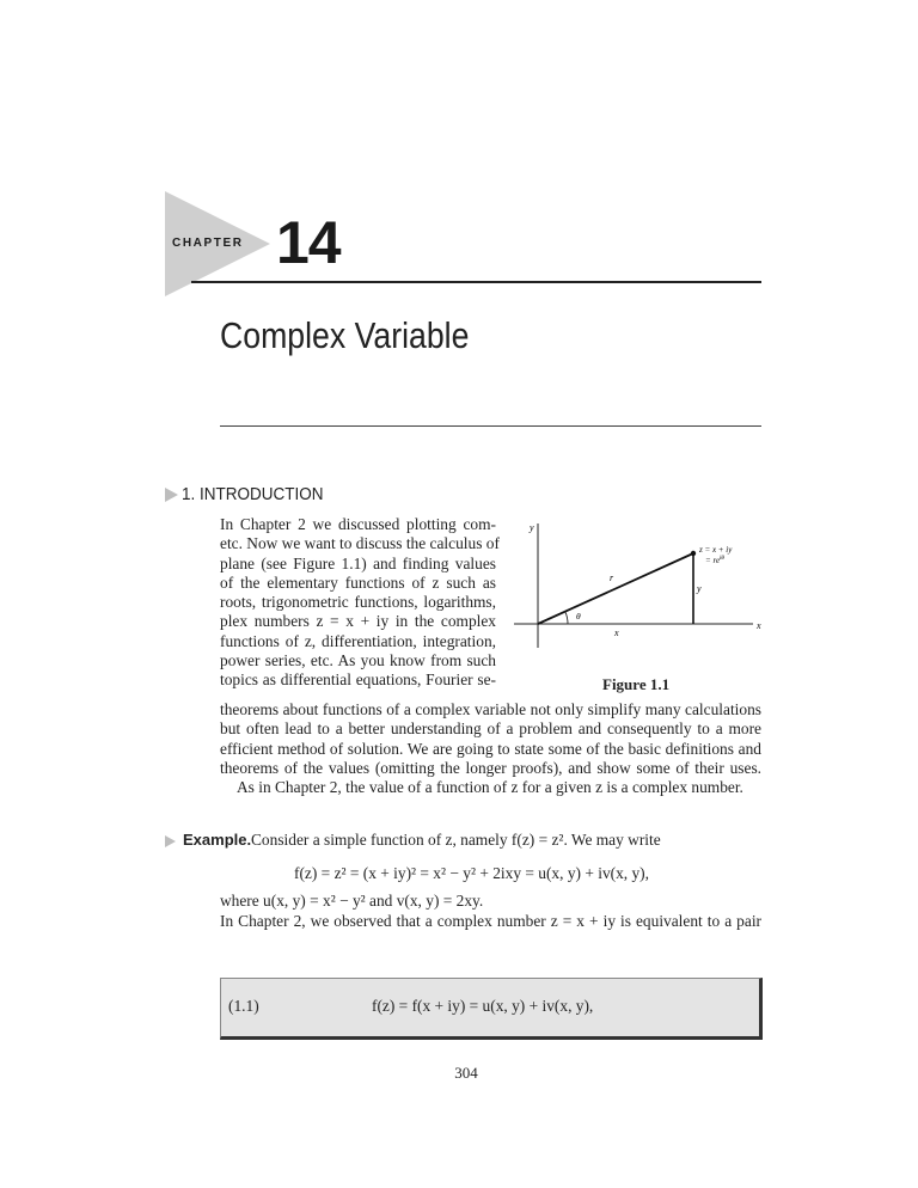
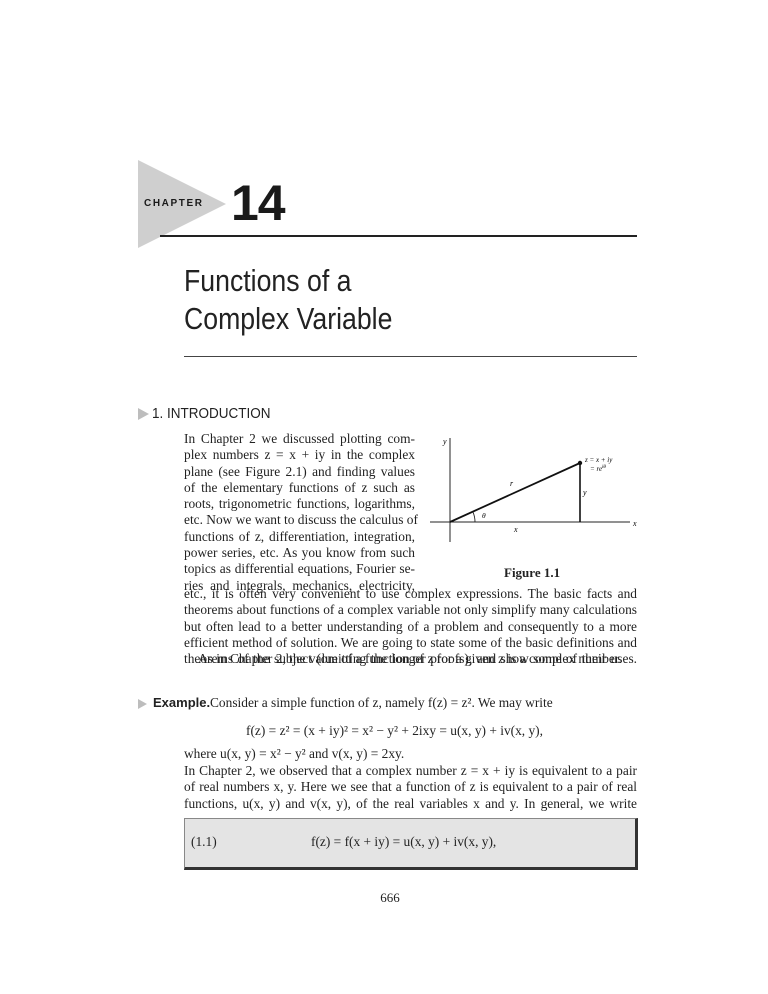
  CHAPTER
  14
+ Functions of a
  Complex Variable
  1. INTRODUCTION
  In Chapter 2 we discussed plotting com-
- etc. Now we want to discuss the calculus of
+ plex numbers z = x + iy in the complex
- plane (see Figure 1.1) and finding values
+ plane (see Figure 2.1) and finding values
  of the elementary functions of z such as
  roots, trigonometric functions, logarithms,
- plex numbers z = x + iy in the complex
+ etc. Now we want to discuss the calculus of
  functions of z, differentiation, integration,
  power series, etc. As you know from such
  topics as differential equations, Fourier se-
+ ries and integrals, mechanics, electricity,
  y
  x
  r
  θ
  x
  y
  z = x + iy
  Figure 1.1
+ etc., it is often very convenient to use complex expressions. The basic facts and
  theorems about functions of a complex variable not only simplify many calculations
  but often lead to a better understanding of a problem and consequently to a more
  efficient method of solution. We are going to state some of the basic definitions and
- theorems of the values (omitting the longer proofs), and show some of their uses.
+ theorems of the subject (omitting the longer proofs), and show some of their uses.
  As in Chapter 2, the value of a function of z for a given z is a complex number.
  Example.
  Consider a simple function of z, namely f(z) = z². We may write
  f(z) = z² = (x + iy)² = x² − y² + 2ixy = u(x, y) + iv(x, y),
  where u(x, y) = x² − y² and v(x, y) = 2xy.
  In Chapter 2, we observed that a complex number z = x + iy is equivalent to a pair
+ of real numbers x, y. Here we see that a function of z is equivalent to a pair of real
+ functions, u(x, y) and v(x, y), of the real variables x and y. In general, we write
  (1.1)
  f(z) = f(x + iy) = u(x, y) + iv(x, y),
- 304
+ 666
